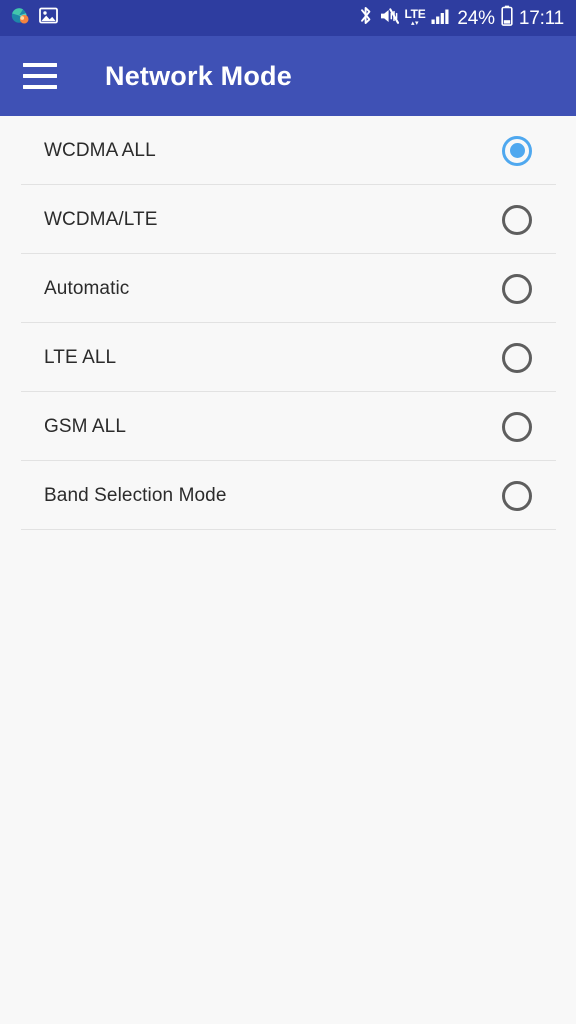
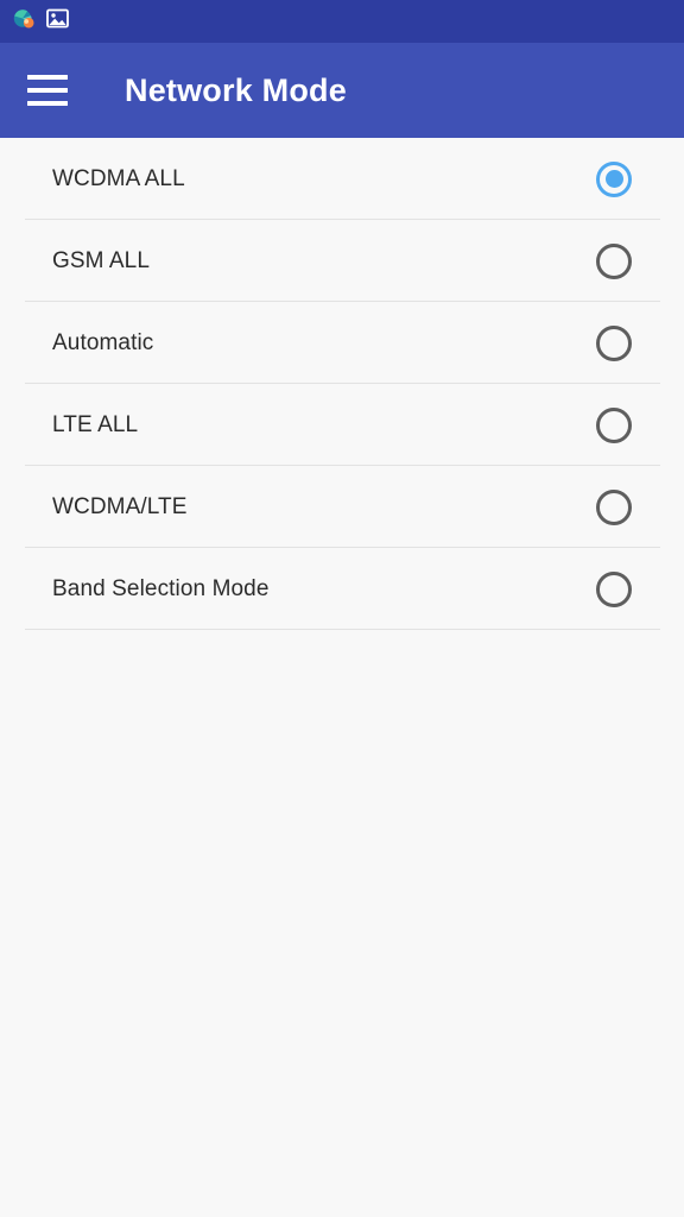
- LTE
- 24%
- 17:11
  Network Mode
  WCDMA ALL
- WCDMA/LTE
+ GSM ALL
  Automatic
  LTE ALL
- GSM ALL
+ WCDMA/LTE
  Band Selection Mode
